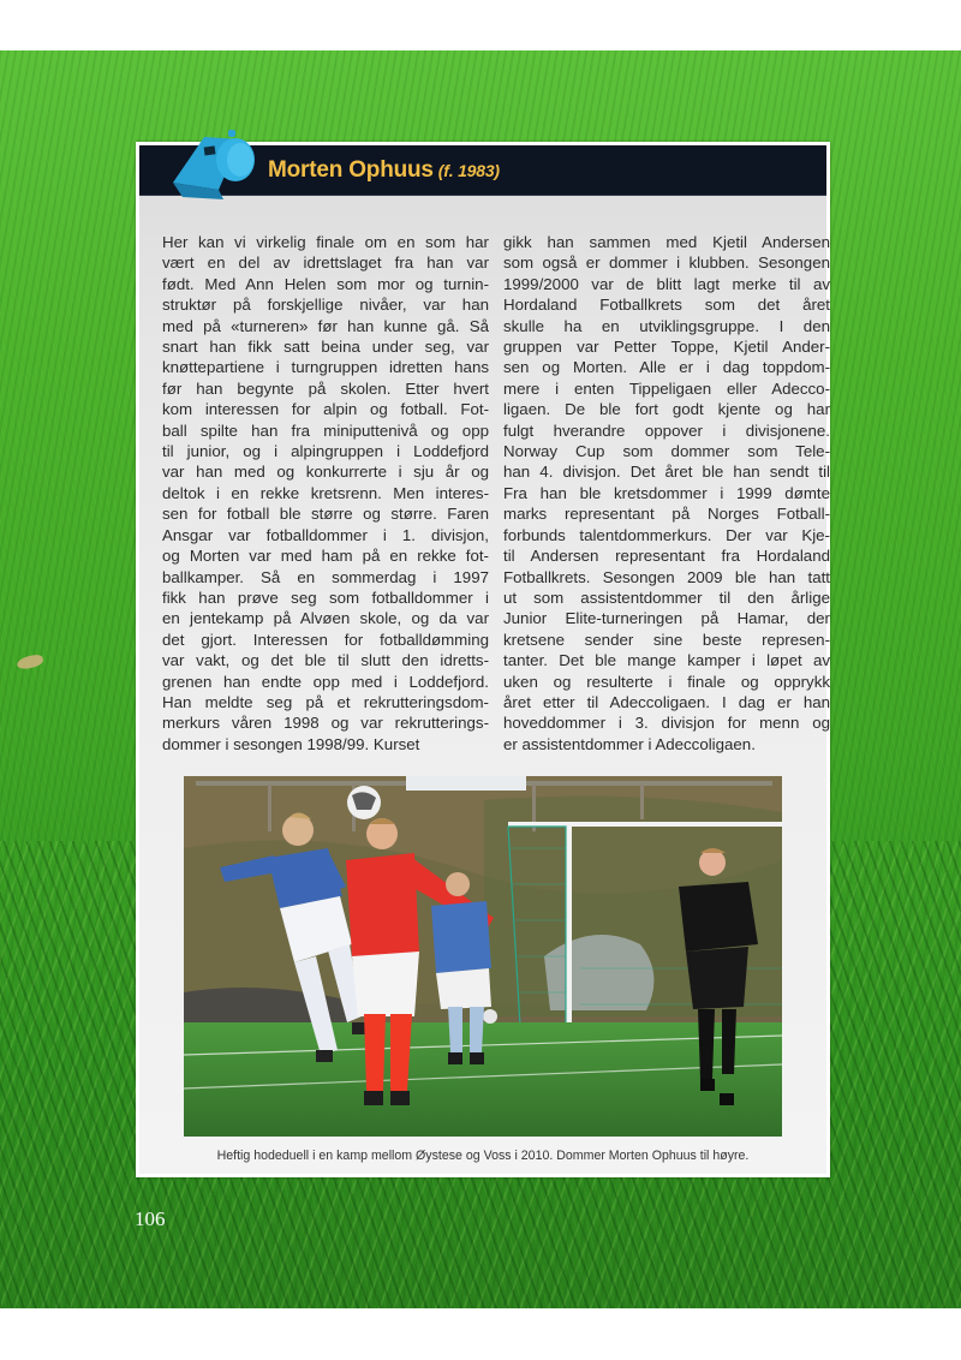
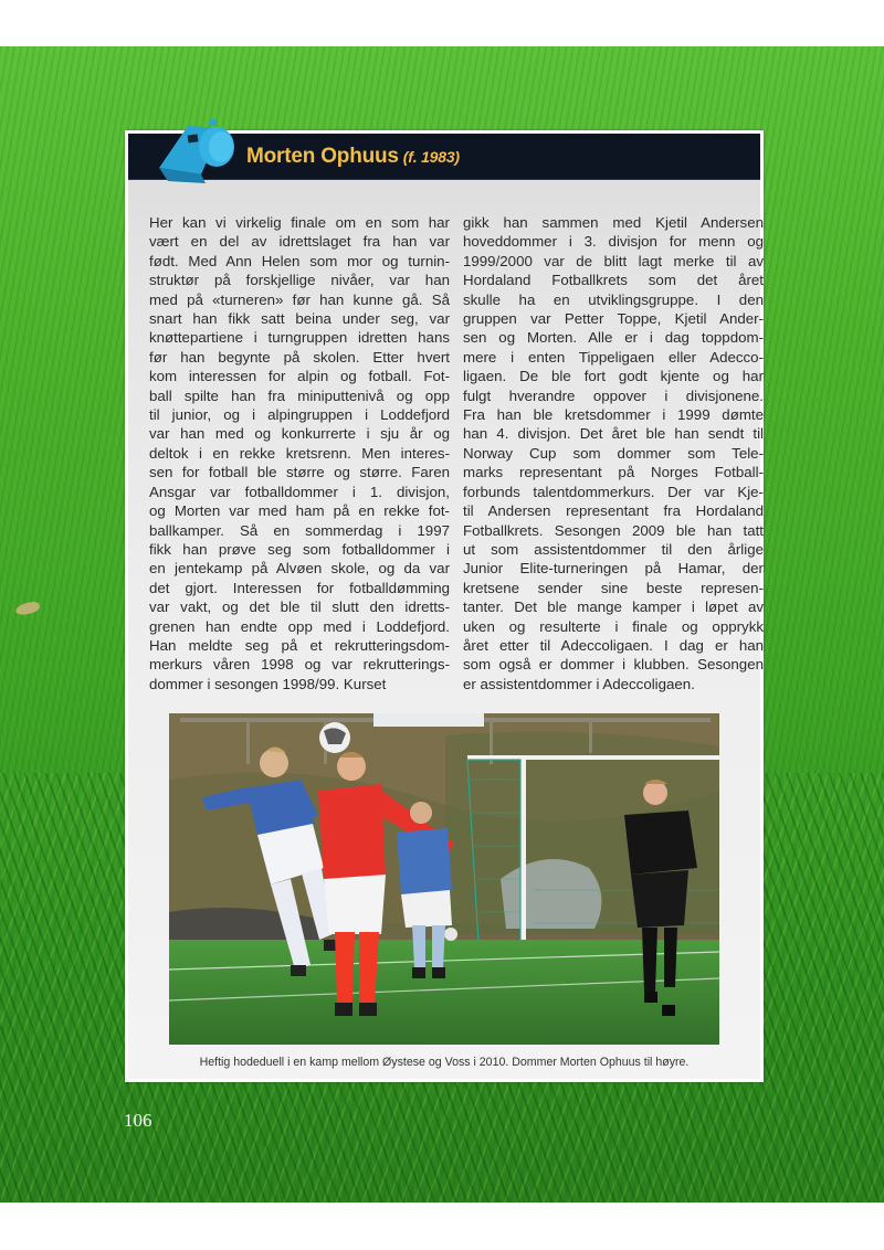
  Morten Ophuus (f. 1983)
  Her kan vi virkelig finale om en som har
  vært en del av idrettslaget fra han var
  født. Med Ann Helen som mor og turnin-
  struktør på forskjellige nivåer, var han
  med på «turneren» før han kunne gå. Så
  snart han fikk satt beina under seg, var
  knøttepartiene i turngruppen idretten hans
  før han begynte på skolen. Etter hvert
  kom interessen for alpin og fotball. Fot-
  ball spilte han fra miniputtenivå og opp
  til junior, og i alpingruppen i Loddefjord
  var han med og konkurrerte i sju år og
  deltok i en rekke kretsrenn. Men interes-
  sen for fotball ble større og større. Faren
  Ansgar var fotballdommer i 1. divisjon,
  og Morten var med ham på en rekke fot-
  ballkamper. Så en sommerdag i 1997
  fikk han prøve seg som fotballdommer i
  en jentekamp på Alvøen skole, og da var
  det gjort. Interessen for fotballdømming
  var vakt, og det ble til slutt den idretts-
  grenen han endte opp med i Loddefjord.
  Han meldte seg på et rekrutteringsdom-
  merkurs våren 1998 og var rekrutterings-
  dommer i sesongen 1998/99. Kurset
  gikk han sammen med Kjetil Andersen
- som også er dommer i klubben. Sesongen
+ hoveddommer i 3. divisjon for menn og
  1999/2000 var de blitt lagt merke til av
  Hordaland Fotballkrets som det året
  skulle ha en utviklingsgruppe. I den
  gruppen var Petter Toppe, Kjetil Ander-
  sen og Morten. Alle er i dag toppdom-
  mere i enten Tippeligaen eller Adecco-
  ligaen. De ble fort godt kjente og har
  fulgt hverandre oppover i divisjonene.
- Norway Cup som dommer som Tele-
+ Fra han ble kretsdommer i 1999 dømte
  han 4. divisjon. Det året ble han sendt til
- Fra han ble kretsdommer i 1999 dømte
+ Norway Cup som dommer som Tele-
  marks representant på Norges Fotball-
  forbunds talentdommerkurs. Der var Kje-
  til Andersen representant fra Hordaland
  Fotballkrets. Sesongen 2009 ble han tatt
  ut som assistentdommer til den årlige
  Junior Elite-turneringen på Hamar, der
  kretsene sender sine beste represen-
  tanter. Det ble mange kamper i løpet av
  uken og resulterte i finale og opprykk
  året etter til Adeccoligaen. I dag er han
- hoveddommer i 3. divisjon for menn og
+ som også er dommer i klubben. Sesongen
  er assistentdommer i Adeccoligaen.
  Heftig hodeduell i en kamp mellom Øystese og Voss i 2010. Dommer Morten Ophuus til høyre.
  106
